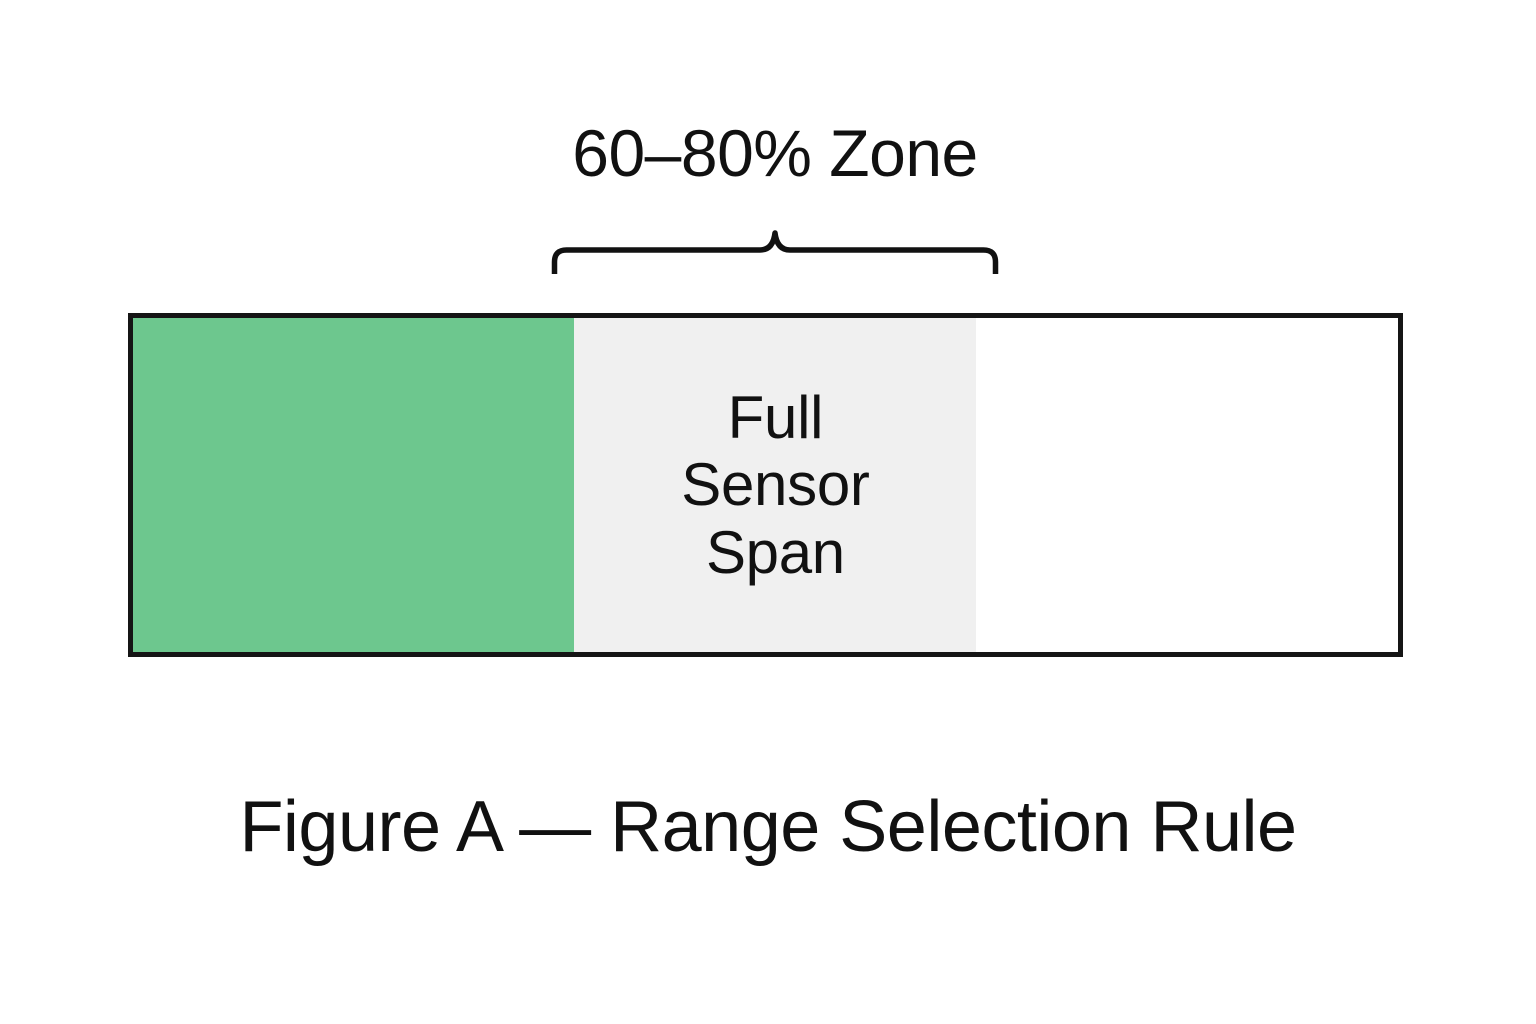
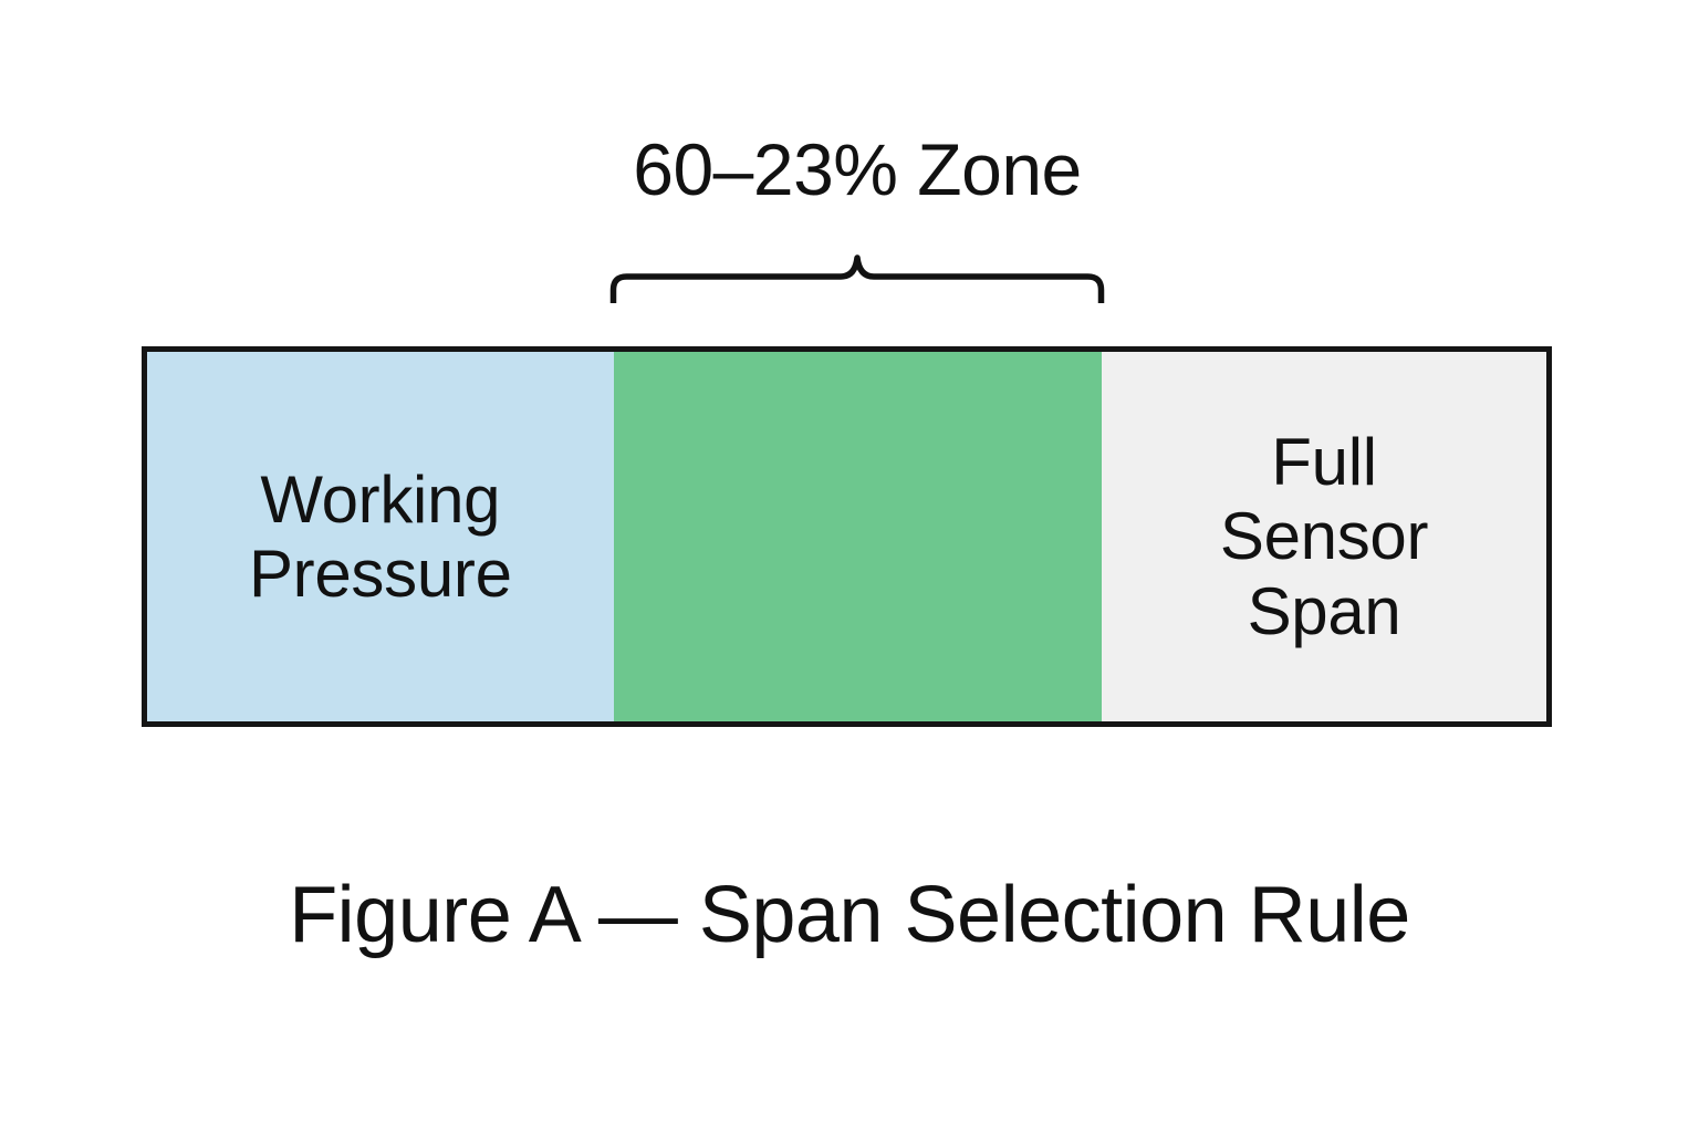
- 60–80% Zone
+ 60–23% Zone
+ Working
+ Pressure
  Full
  Sensor
  Span
- Figure A — Range Selection Rule
+ Figure A — Span Selection Rule
